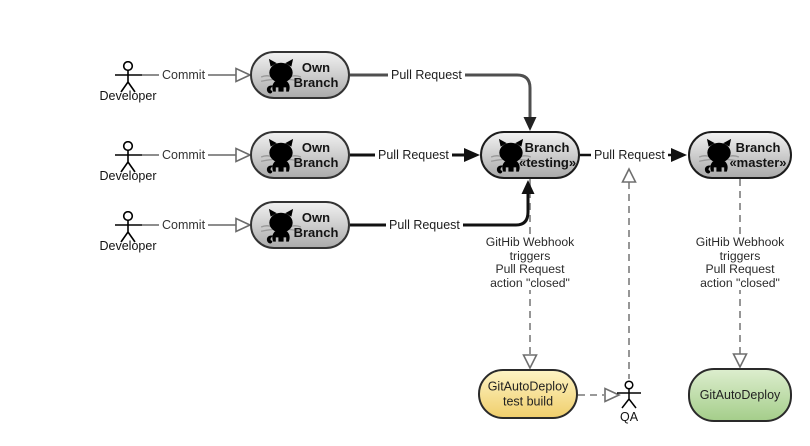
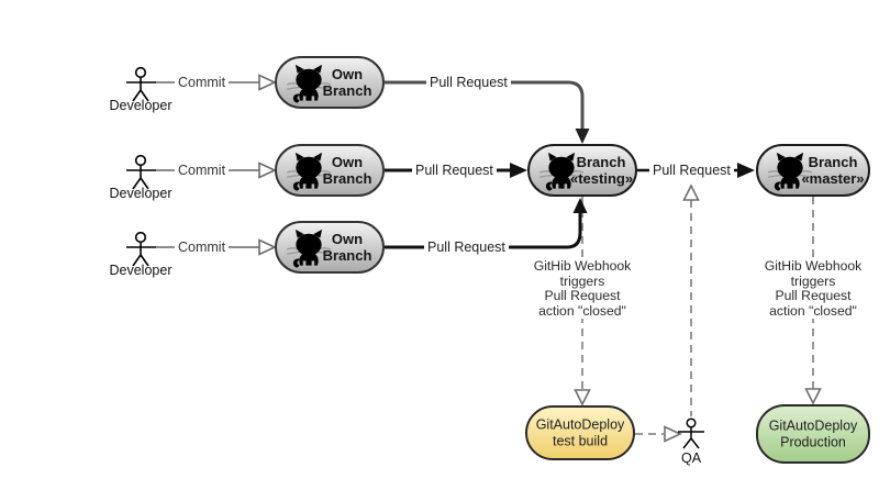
  Developer
  Developer
  Developer
  QA
  Own
  Branch
  Own
  Branch
  Own
  Branch
  Branch
  «testing»
  Branch
  «master»
  GitAutoDeploy
  test build
  GitAutoDeploy
+ Production
  Commit
  Commit
  Commit
  Pull Request
  Pull Request
  Pull Request
  Pull Request
  GitHib Webhook
  triggers
  Pull Request
  action "closed"
  GitHib Webhook
  triggers
  Pull Request
  action "closed"
